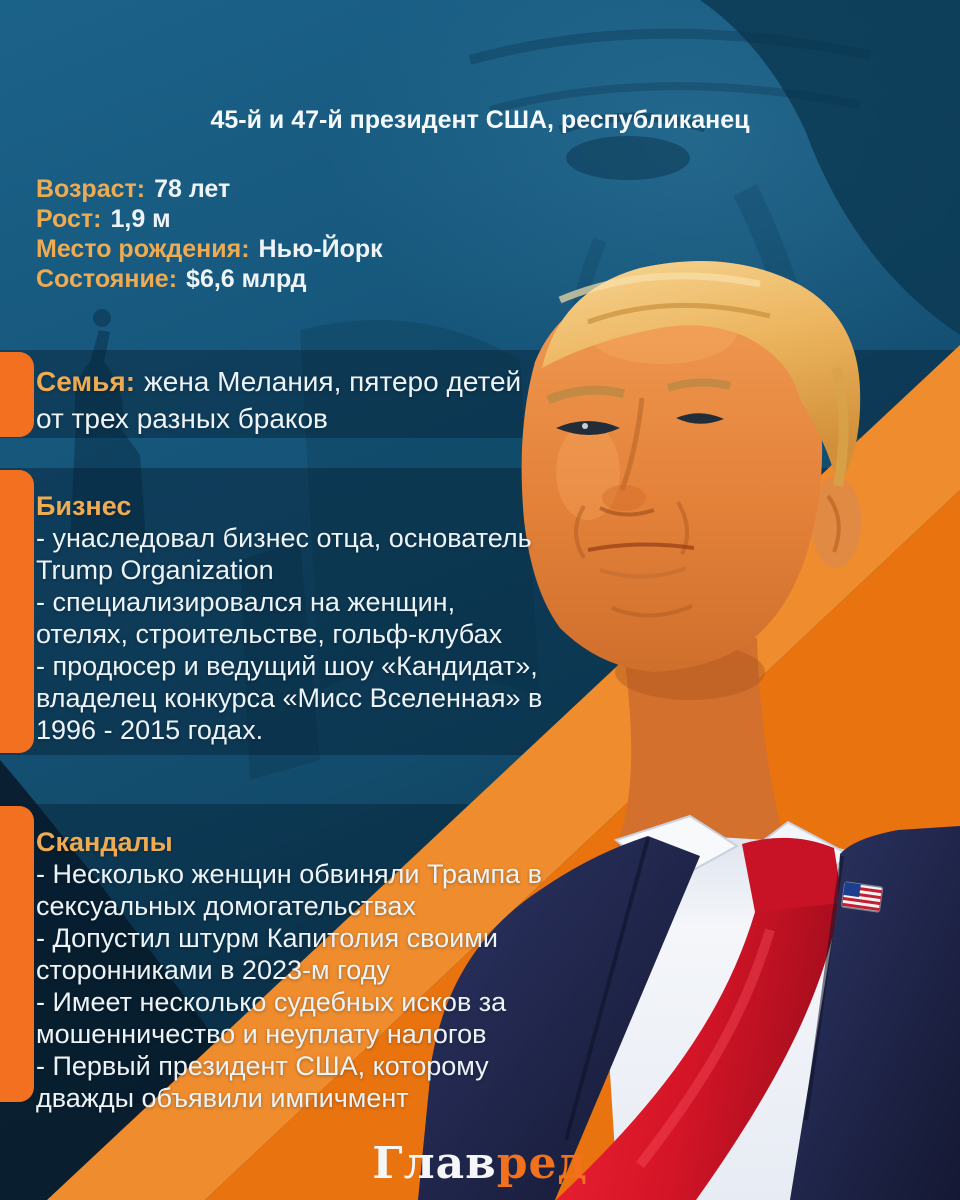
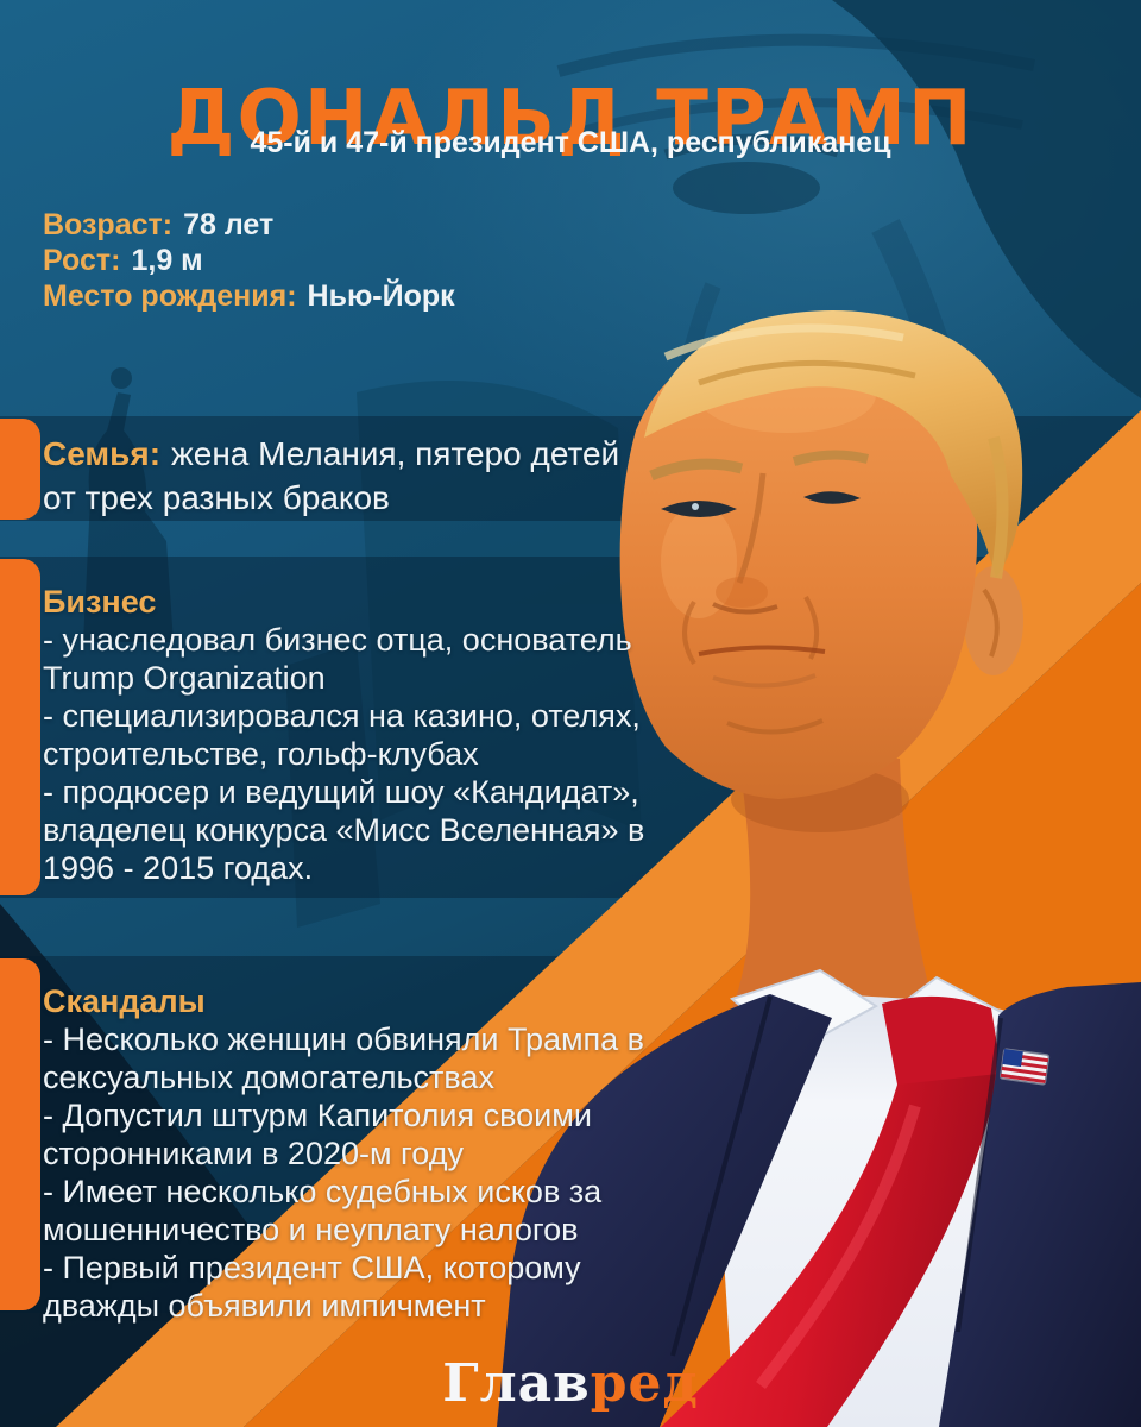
+ ДОНАЛЬД ТРАМП
  45-й и 47-й президент США, республиканец
  Возраст: 78 лет
  Рост: 1,9 м
  Место рождения: Нью-Йорк
- Состояние: $6,6 млрд
  Семья: жена Мелания, пятеро детей от трех разных браков
  Бизнес
  - унаследовал бизнес отца, основатель Trump Organization
- - специализировался на женщин, отелях, строительстве, гольф-клубах
+ - специализировался на казино, отелях, строительстве, гольф-клубах
  - продюсер и ведущий шоу «Кандидат», владелец конкурса «Мисс Вселенная» в 1996 - 2015 годах.
  Скандалы
  - Несколько женщин обвиняли Трампа в сексуальных домогательствах
- - Допустил штурм Капитолия своими сторонниками в 2023-м году
+ - Допустил штурм Капитолия своими сторонниками в 2020-м году
  - Имеет несколько судебных исков за мошенничество и неуплату налогов
  - Первый президент США, которому дважды объявили импичмент
  Главред
